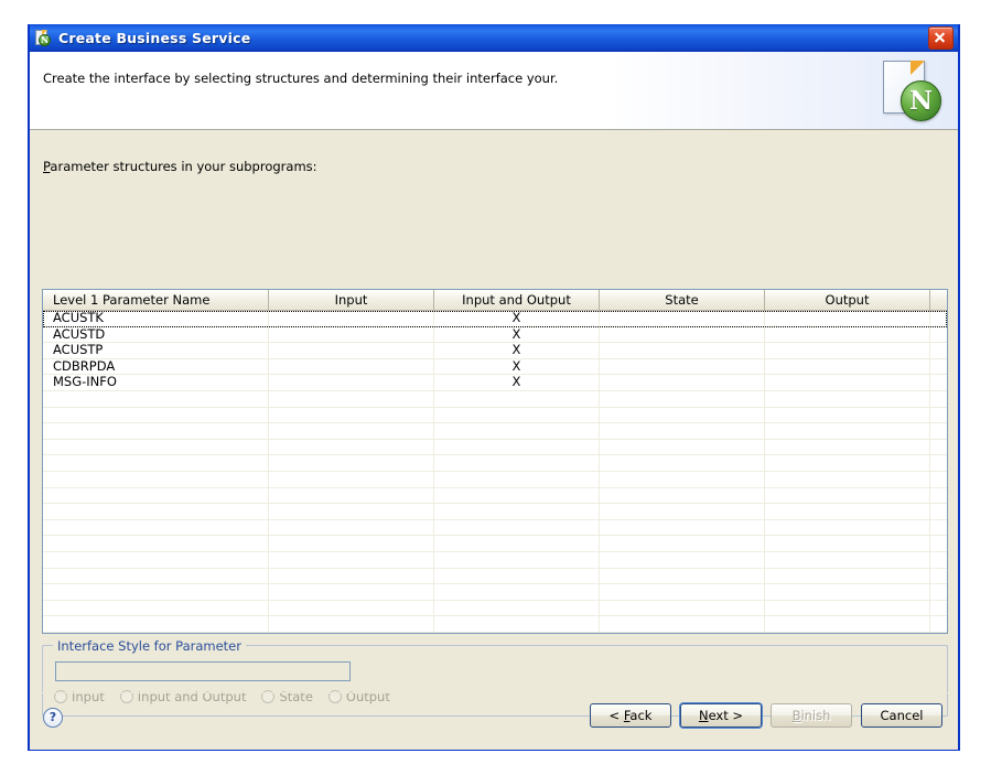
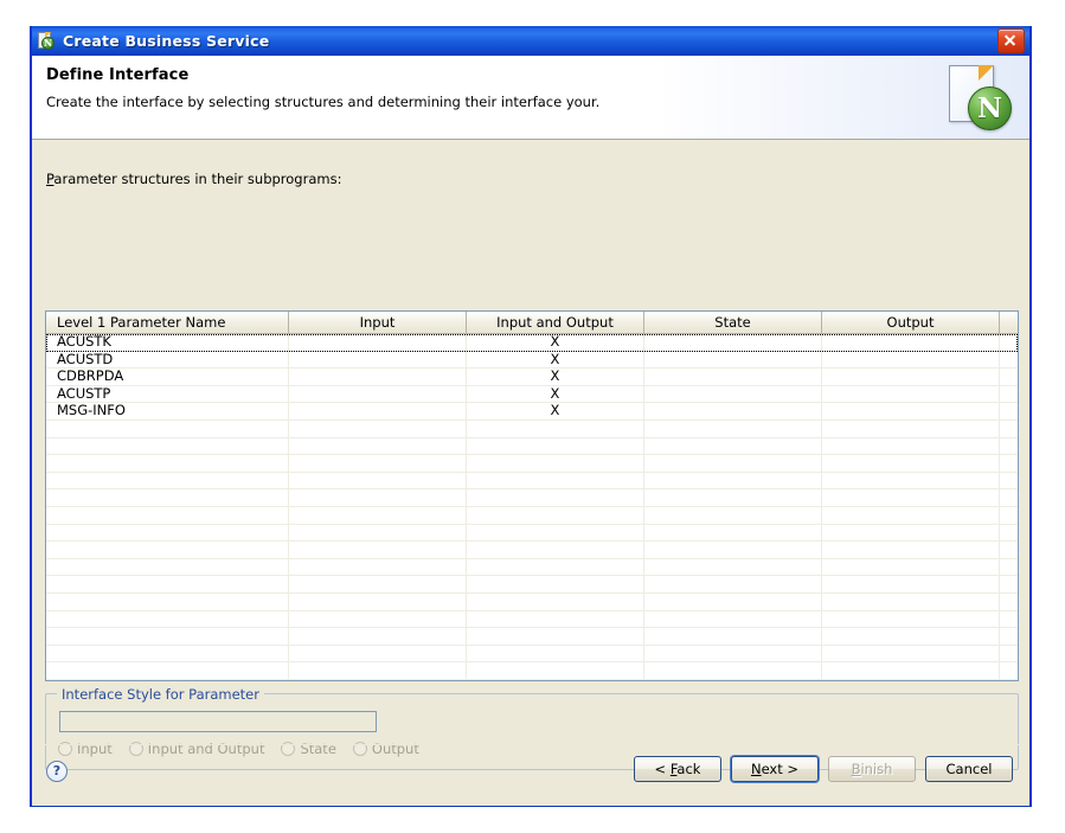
  N
  Create Business Service
+ Define Interface
  Create the interface by selecting structures and determining their interface your.
  N
- Parameter structures in your subprograms:
+ Parameter structures in their subprograms:
  Level 1 Parameter Name
  Input
  Input and Output
  State
  Output
  ACUSTK
  X
  ACUSTD
  X
- ACUSTP
+ CDBRPDA
  X
- CDBRPDA
+ ACUSTP
  X
  MSG-INFO
  X
  Interface Style for Parameter
  Input
  Input and Output
  State
  Output
  ?
  < Fack
  Next >
  Binish
  Cancel
